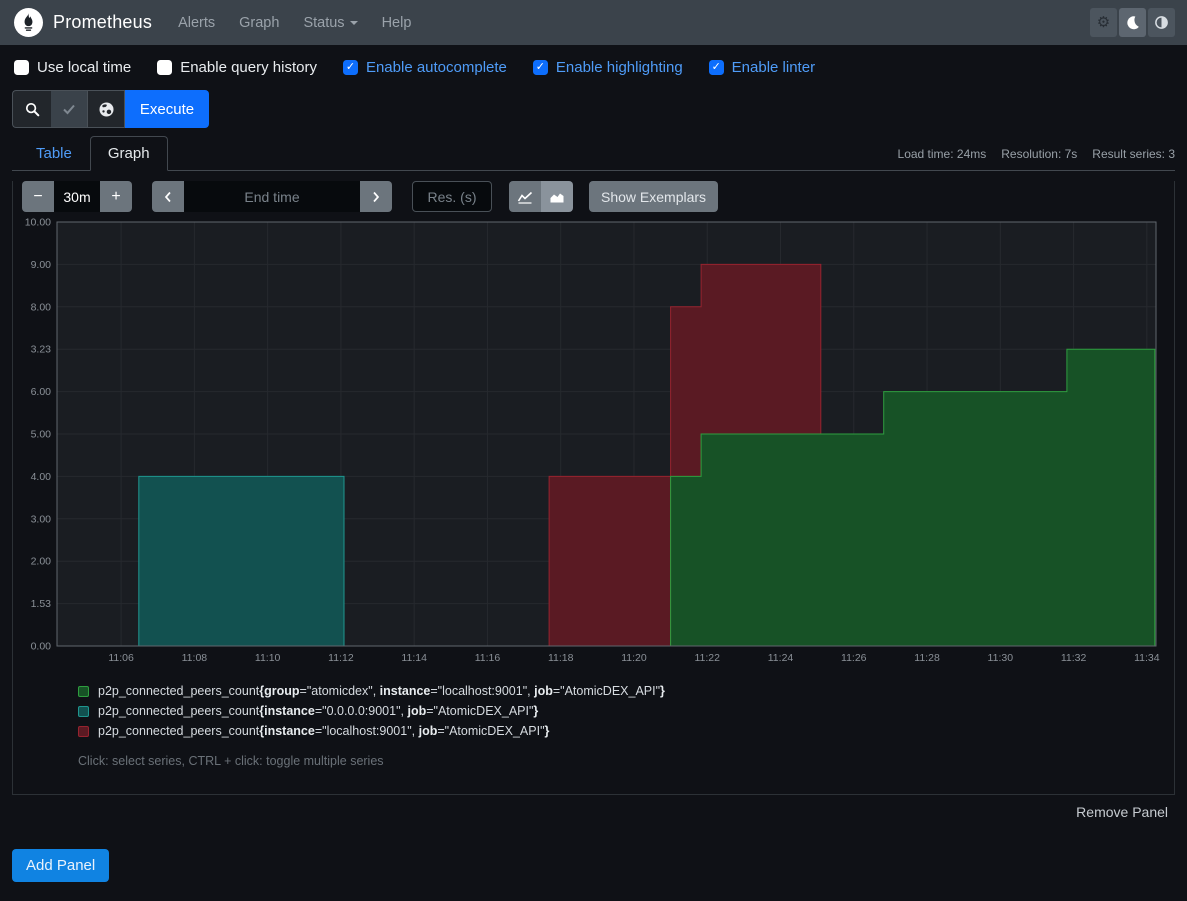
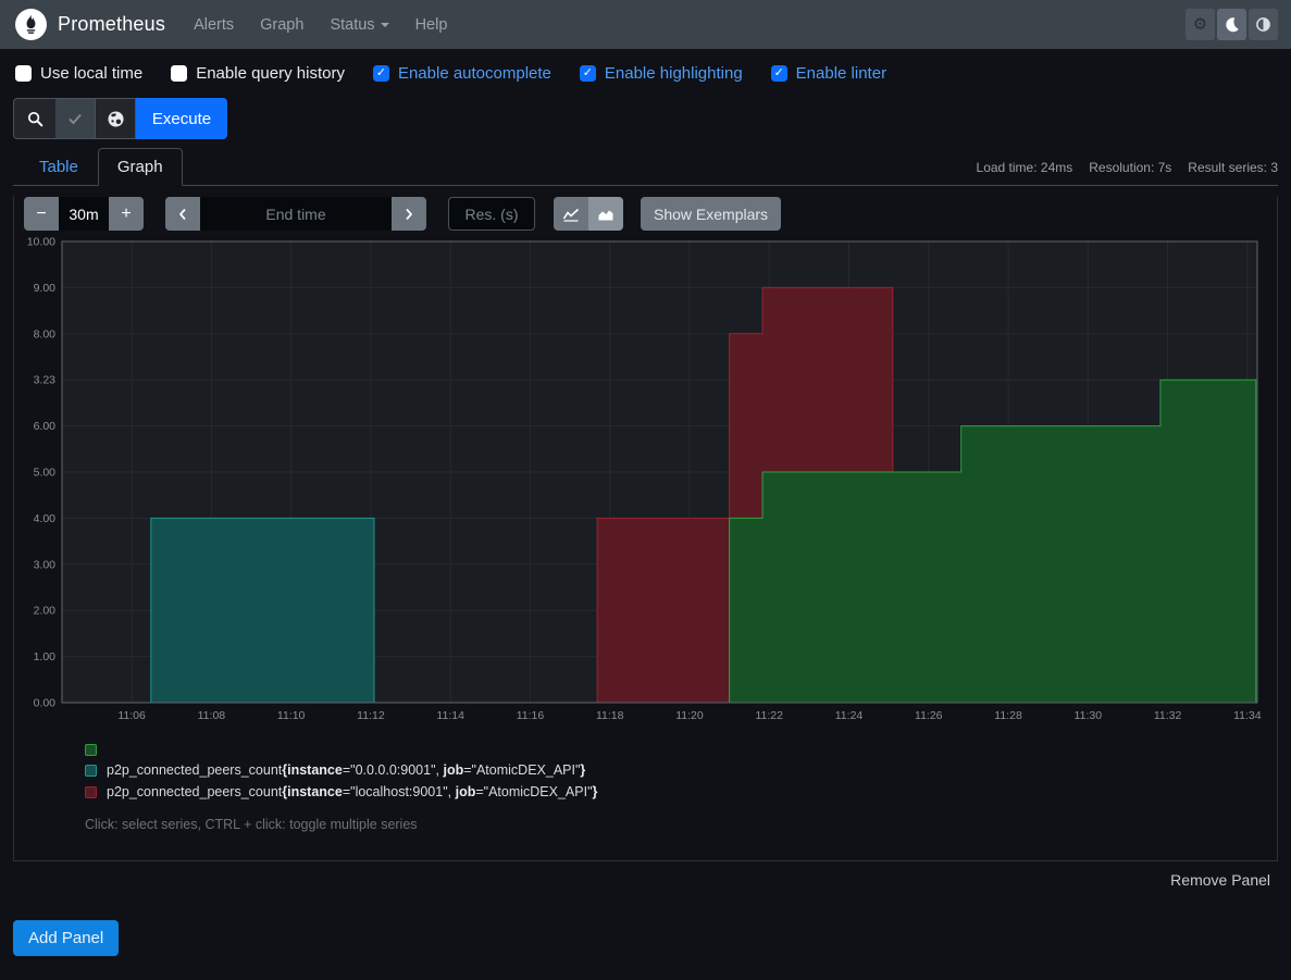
  Prometheus
  Alerts
  Graph
  Status
  Help
  ⚙
  Use local time
  Enable query history
  Enable autocomplete
  Enable highlighting
  Enable linter
  Execute
  Table
  Graph
  Load time: 24ms
  Resolution: 7s
  Result series: 3
  −
  30m
  +
  End time
  Res. (s)
  Show Exemplars
  11:06
  11:08
  11:10
  11:12
  11:14
  11:16
  11:18
  11:20
  11:22
  11:24
  11:26
  11:28
  11:30
  11:32
  11:34
  0.00
- 1.53
+ 1.00
  2.00
  3.00
  4.00
  5.00
  6.00
  3.23
  8.00
  9.00
  10.00
- p2p_connected_peers_count{group="atomicdex", instance="localhost:9001", job="AtomicDEX_API"}
  p2p_connected_peers_count{instance="0.0.0.0:9001", job="AtomicDEX_API"}
  p2p_connected_peers_count{instance="localhost:9001", job="AtomicDEX_API"}
  Click: select series, CTRL + click: toggle multiple series
  Remove Panel
  Add Panel
